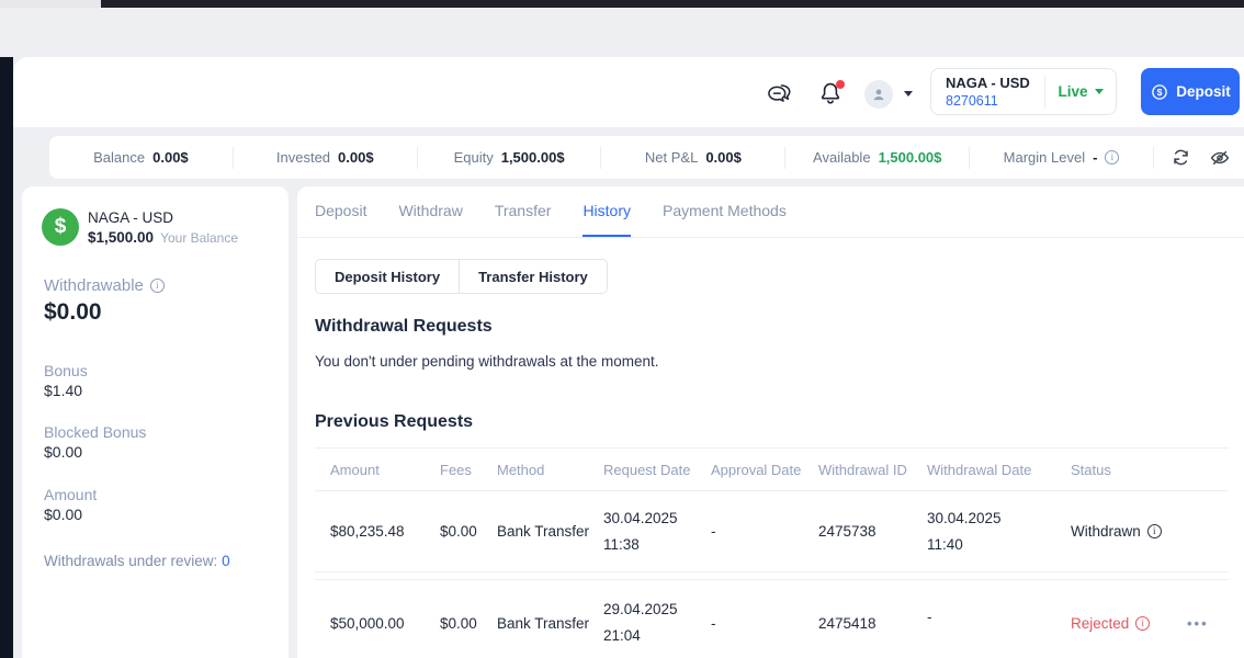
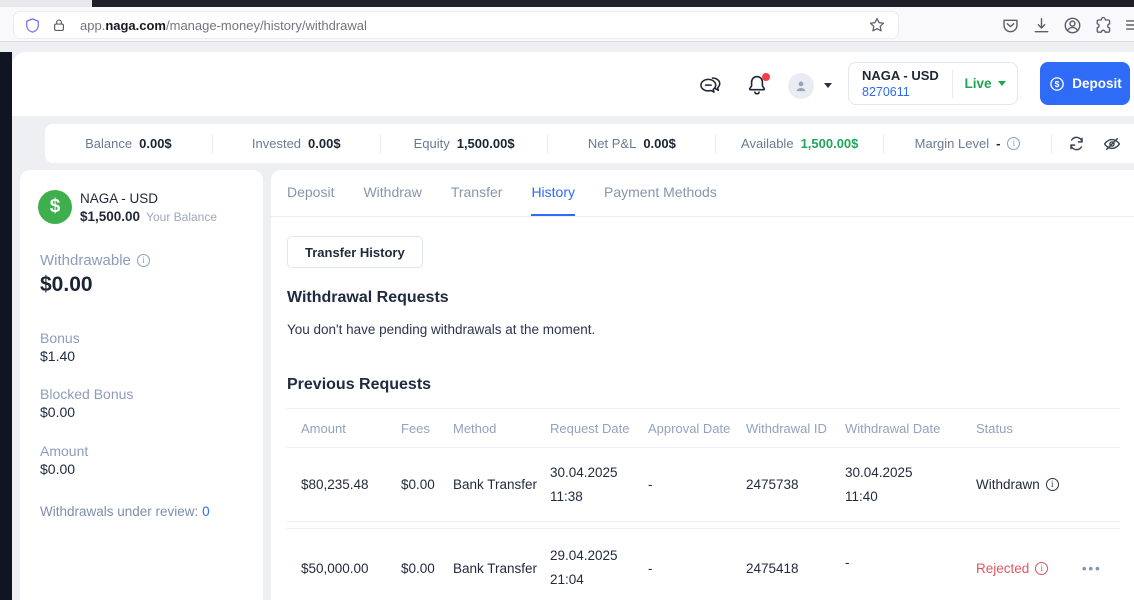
+ app.naga.com/manage-money/history/withdrawal
  NAGA - USD
  8270611
  Live
  $
  Deposit
  Balance
  0.00$
  Invested
  0.00$
  Equity
  1,500.00$
  Net P&L
  0.00$
  Available
  1,500.00$
  Margin Level
  -
  NAGA - USD
  $1,500.00
  Your Balance
  Withdrawable
  $0.00
  Bonus
  $1.40
  Blocked Bonus
  $0.00
  Amount
  $0.00
  Withdrawals under review: 0
  Deposit
  Withdraw
  Transfer
  History
  Payment Methods
- Deposit History
  Transfer History
  Withdrawal Requests
- You don't under pending withdrawals at the moment.
+ You don't have pending withdrawals at the moment.
  Previous Requests
  Amount
  Fees
  Method
  Request Date
  Approval Date
  Withdrawal ID
  Withdrawal Date
  Status
  $80,235.48
  $0.00
  Bank Transfer
  30.04.2025
  11:38
  -
  2475738
  30.04.2025
  11:40
  Withdrawn
  $50,000.00
  $0.00
  Bank Transfer
  29.04.2025
  21:04
  -
  2475418
  -
  Rejected
  •••
